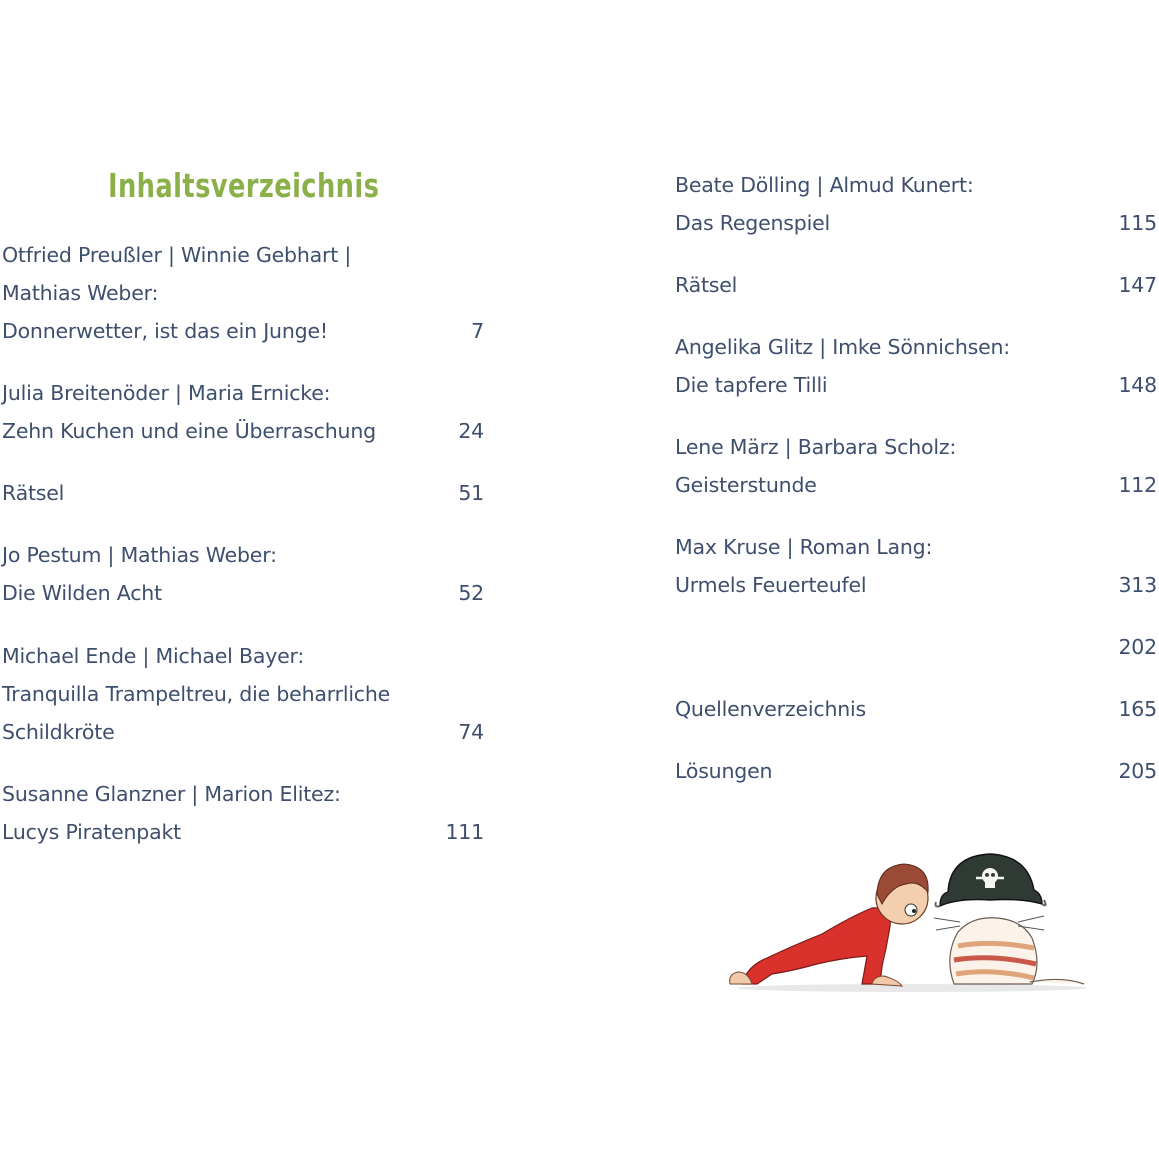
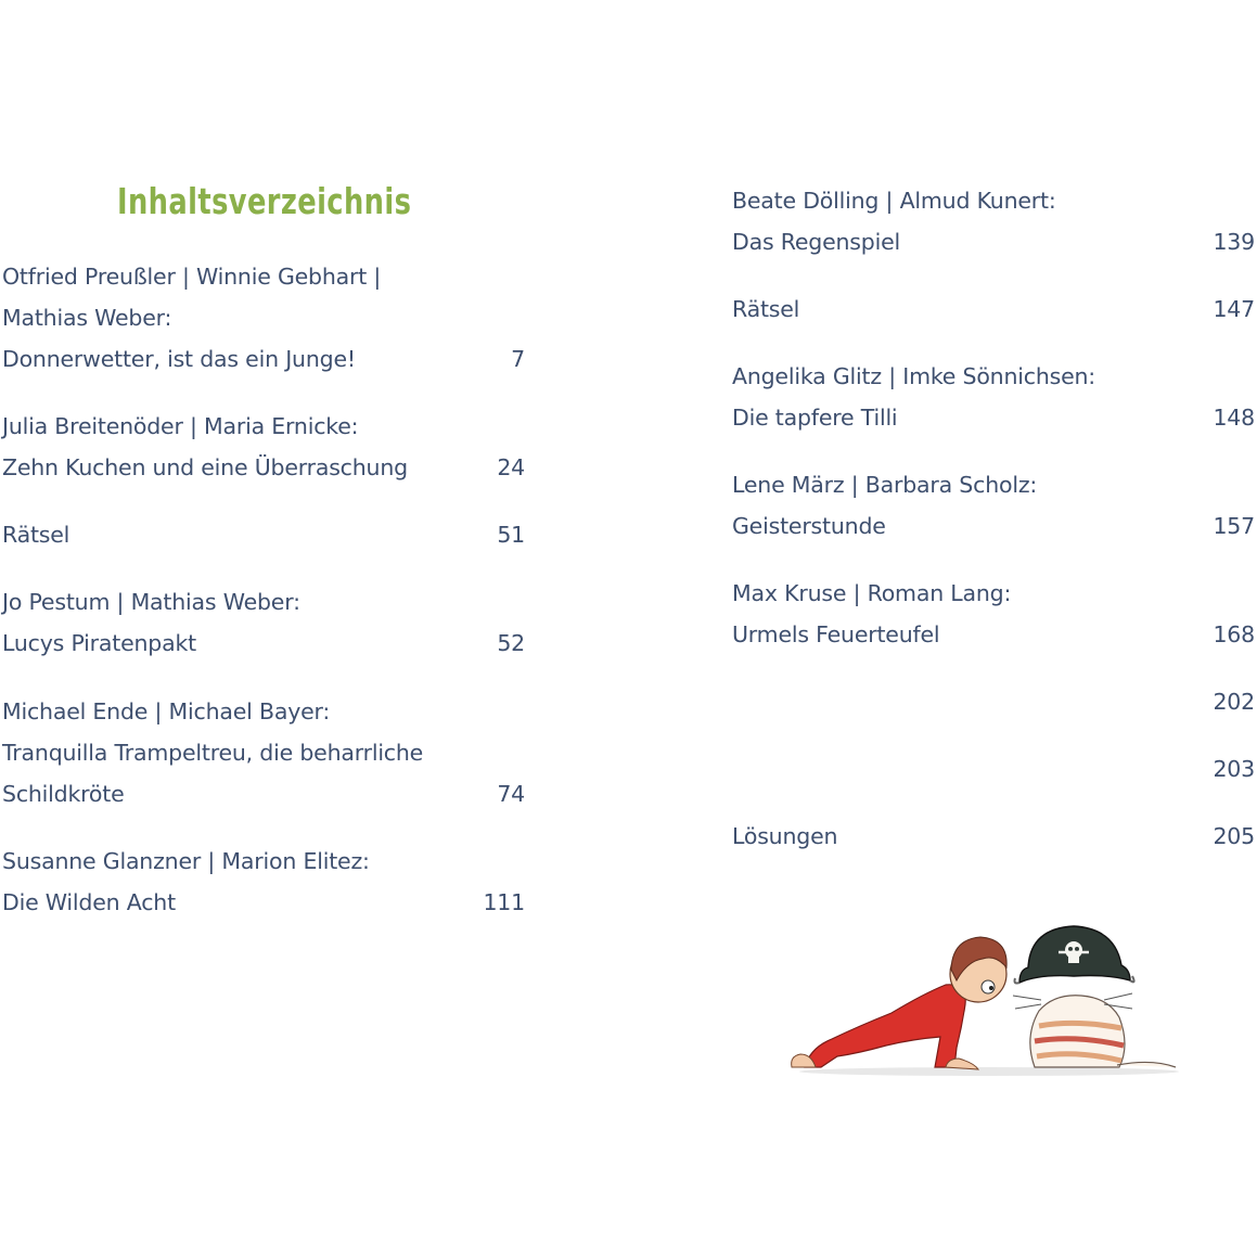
  Inhaltsverzeichnis
  Otfried Preußler | Winnie Gebhart |
  Mathias Weber:
  Donnerwetter, ist das ein Junge!
  7
  Julia Breitenöder | Maria Ernicke:
  Zehn Kuchen und eine Überraschung
  24
  Rätsel
  51
  Jo Pestum | Mathias Weber:
- Die Wilden Acht
+ Lucys Piratenpakt
  52
  Michael Ende | Michael Bayer:
  Tranquilla Trampeltreu, die beharrliche
  Schildkröte
  74
  Susanne Glanzner | Marion Elitez:
- Lucys Piratenpakt
+ Die Wilden Acht
  111
  Beate Dölling | Almud Kunert:
  Das Regenspiel
- 115
+ 139
  Rätsel
  147
  Angelika Glitz | Imke Sönnichsen:
  Die tapfere Tilli
  148
  Lene März | Barbara Scholz:
  Geisterstunde
- 112
+ 157
  Max Kruse | Roman Lang:
  Urmels Feuerteufel
- 313
+ 168
  202
- Quellenverzeichnis
- 165
+ 203
  Lösungen
  205
